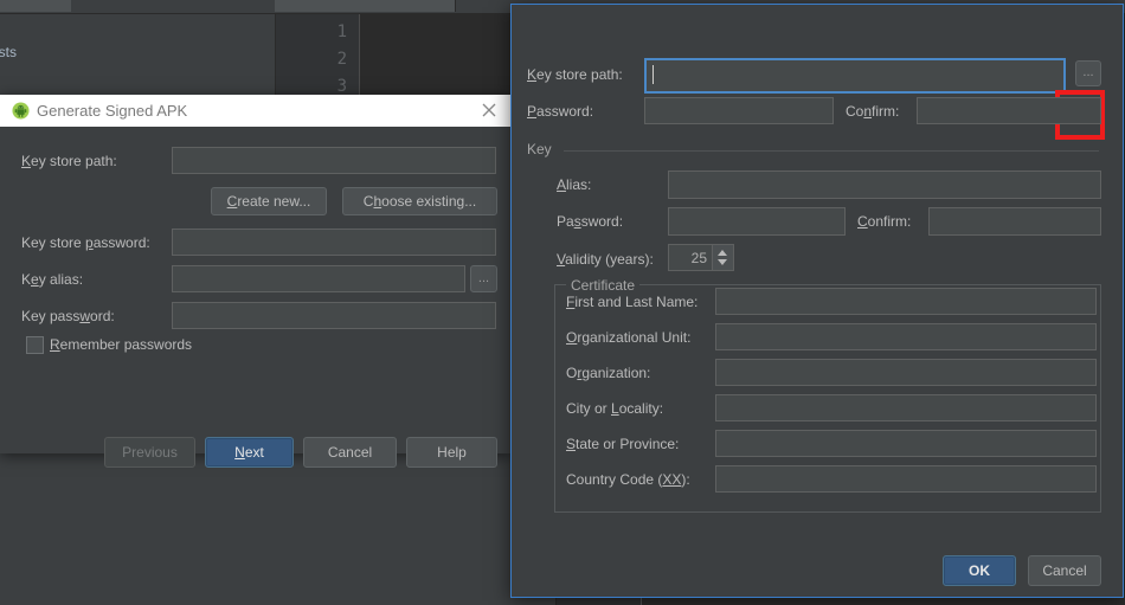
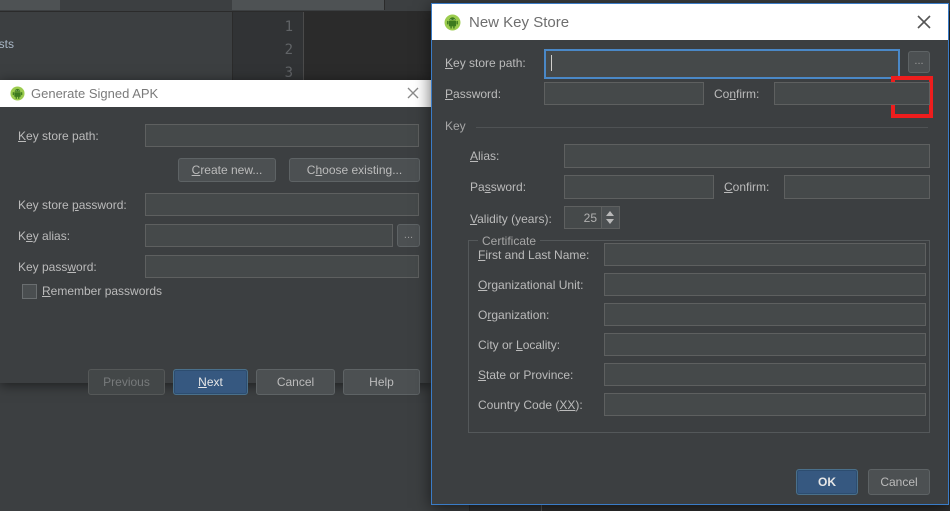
  1
  2
  3
  sts
  Generate Signed APK
  Key store path:
  Create new...
  Choose existing...
  Key store password:
  Key alias:
  ...
  Key password:
  Remember passwords
  Previous
  Next
  Cancel
  Help
+ New Key Store
  Key store path:
  ...
  Password:
  Confirm:
  Key
  Alias:
  Password:
  Confirm:
  Validity (years):
  25
  Certificate
  First and Last Name:
  Organizational Unit:
  Organization:
  City or Locality:
  State or Province:
  Country Code (XX):
  OK
  Cancel
